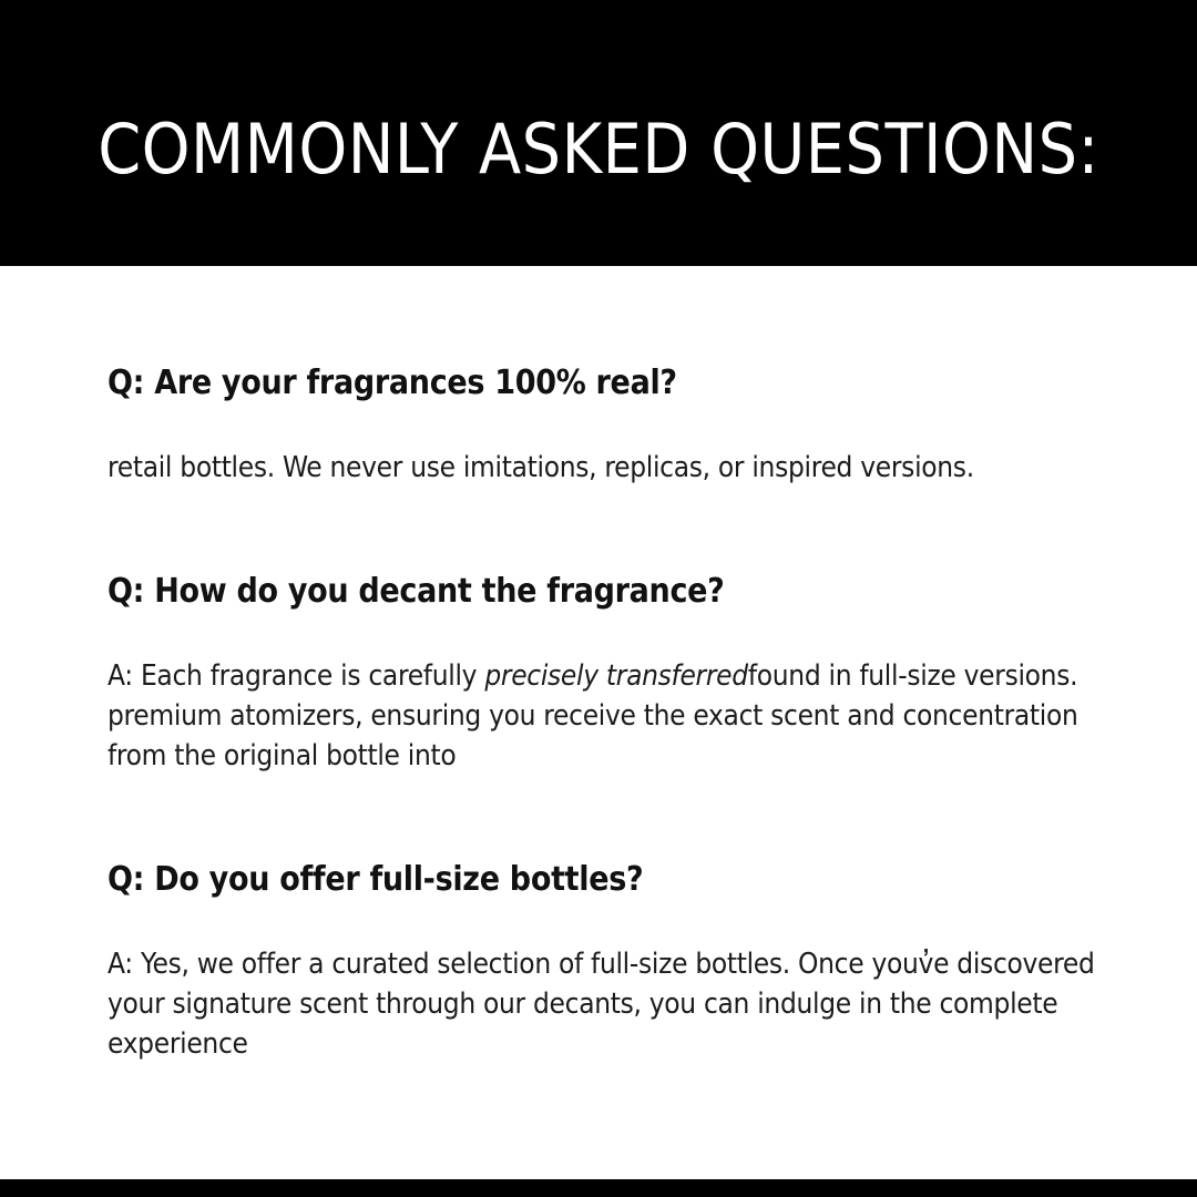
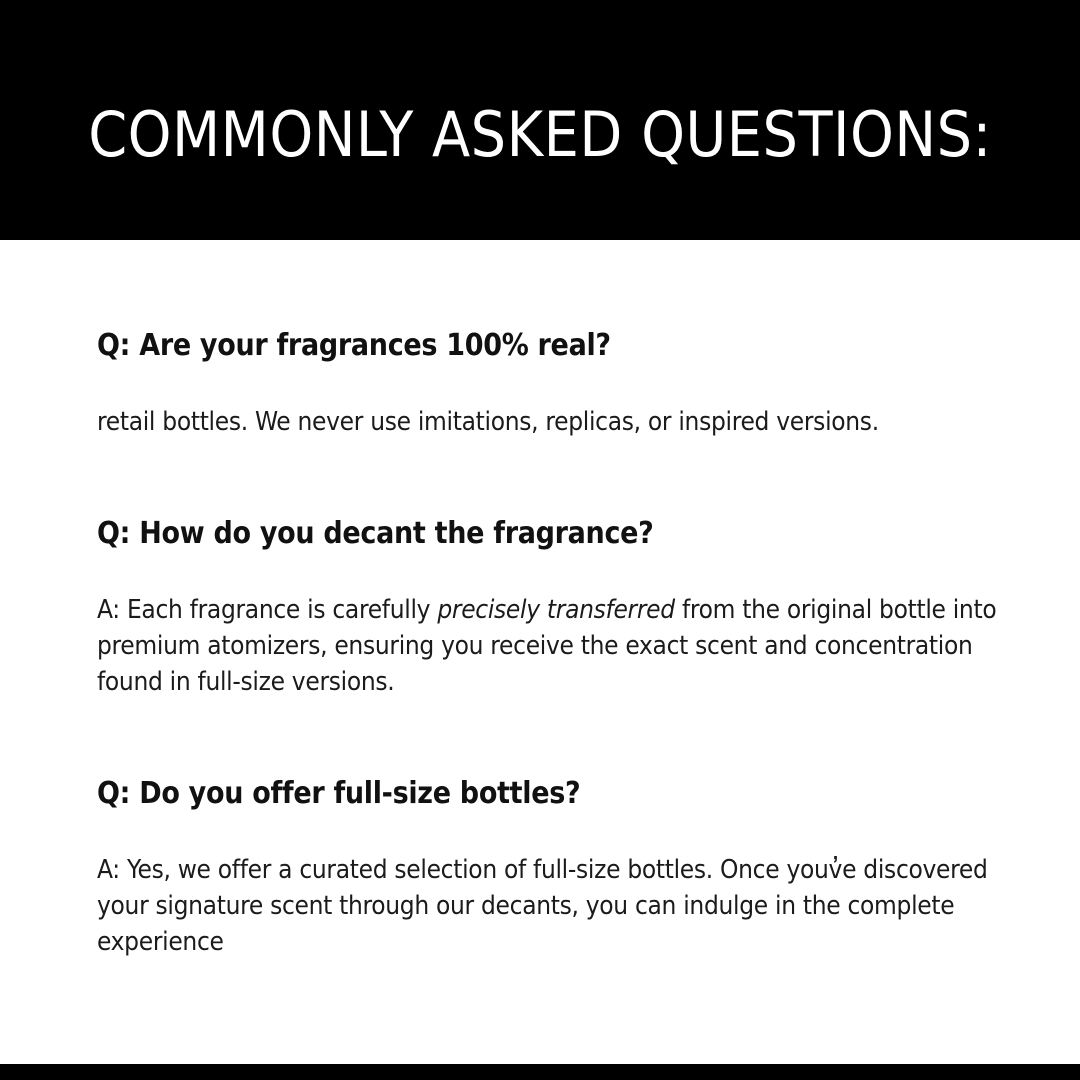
  COMMONLY ASKED QUESTIONS:
  Q: Are your fragrances 100% real?
  retail bottles. We never use imitations, replicas, or inspired versions.
  Q: How do you decant the fragrance?
- A: Each fragrance is carefully precisely transferredfound in full-size versions.
+ A: Each fragrance is carefully precisely transferred from the original bottle into
  premium atomizers, ensuring you receive the exact scent and concentration
- from the original bottle into
+ found in full-size versions.
  Q: Do you offer full-size bottles?
  A: Yes, we offer a curated selection of full-size bottles. Once youv̓e discovered
  your signature scent through our decants, you can indulge in the complete
  experience
